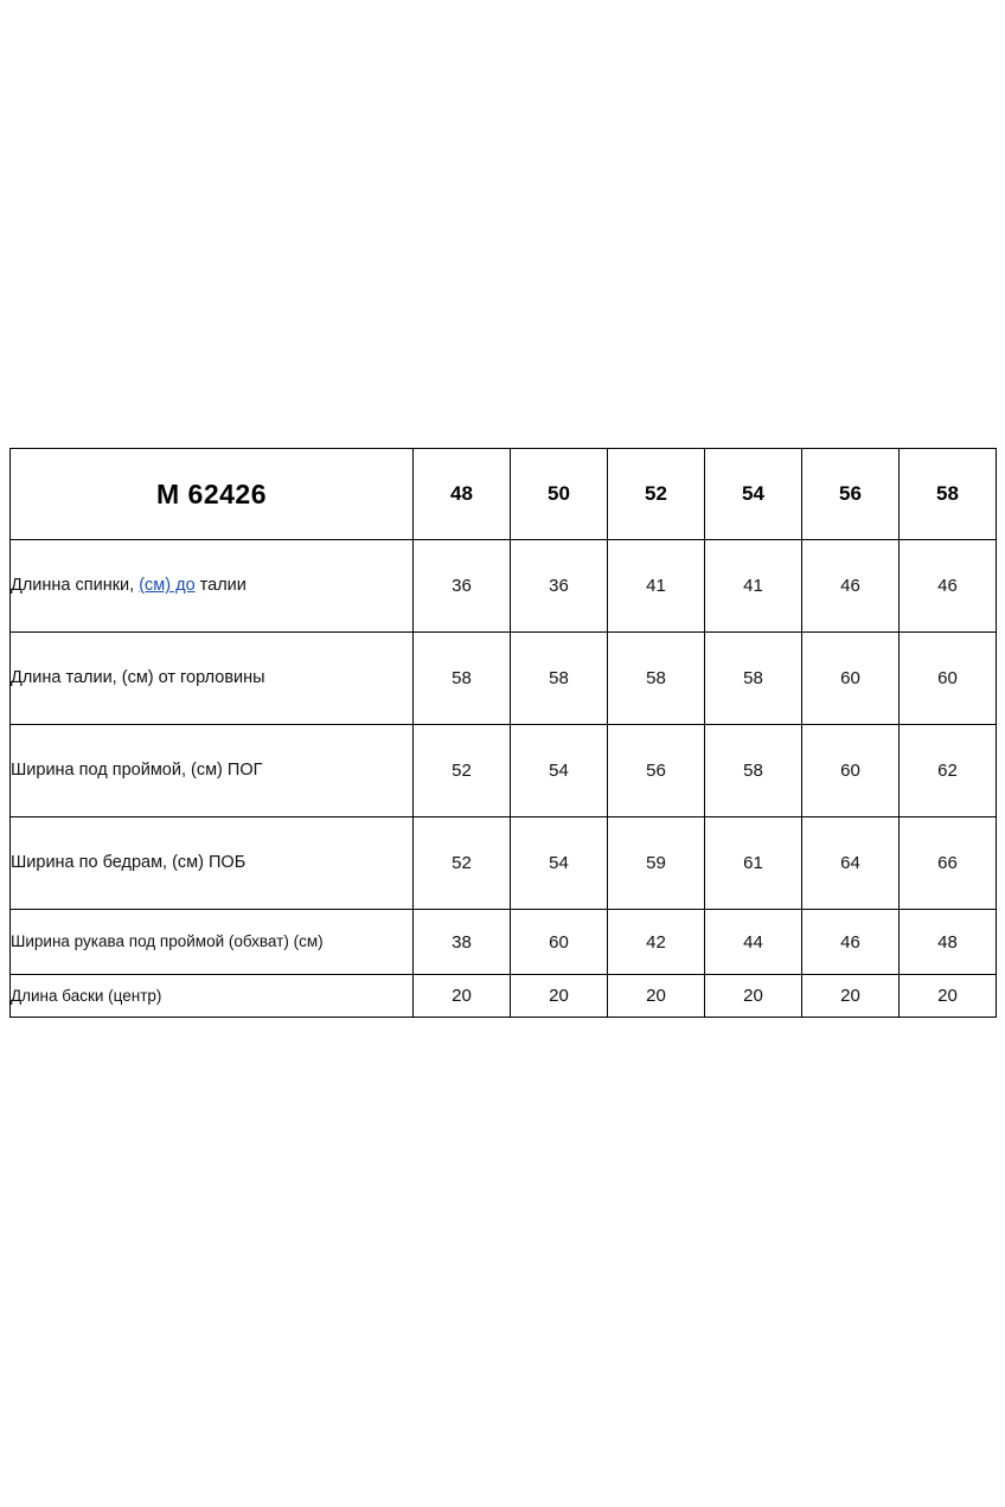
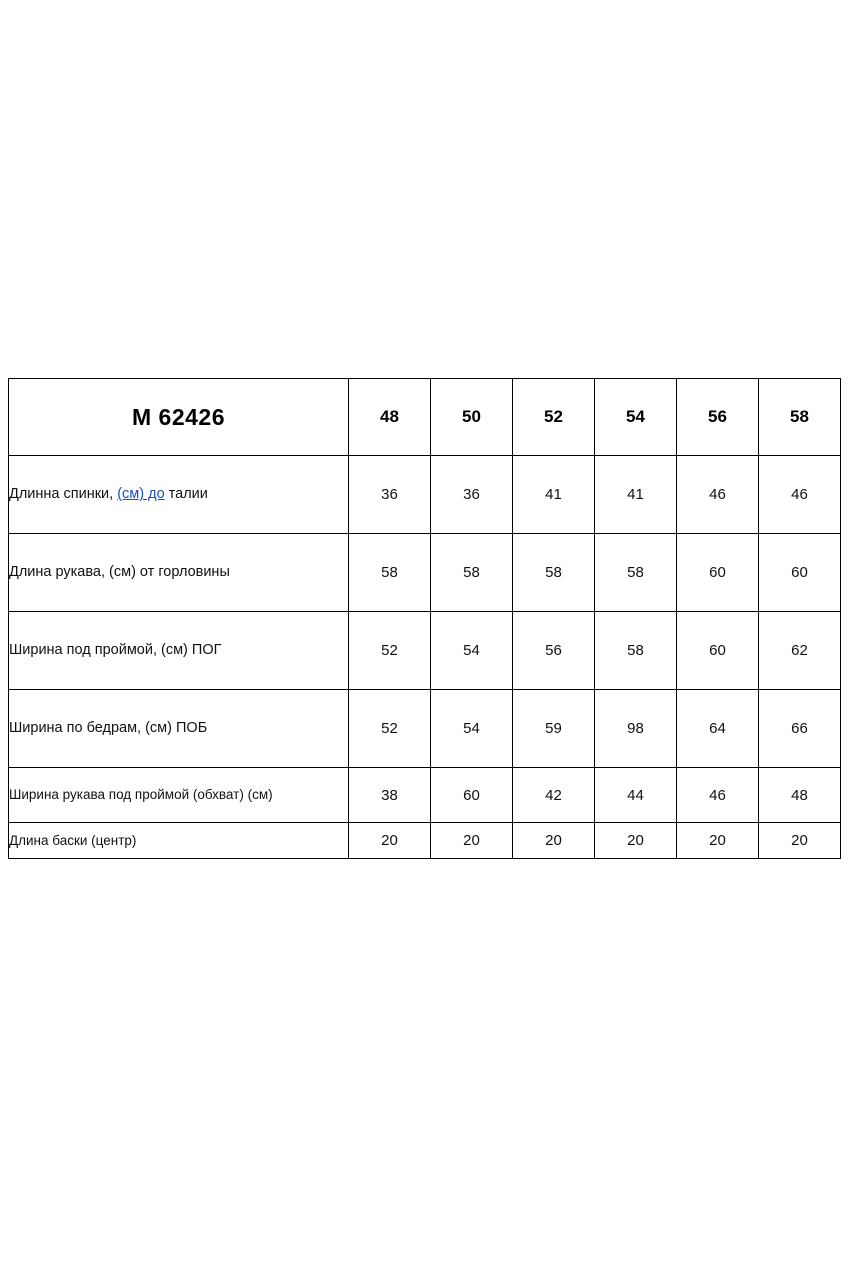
  M 62426	48	50	52	54	56	58
  Длинна спинки, (см) до талии	36	36	41	41	46	46
- Длина талии, (см) от горловины	58	58	58	58	60	60
+ Длина рукава, (см) от горловины	58	58	58	58	60	60
  Ширина под проймой, (см) ПОГ	52	54	56	58	60	62
- Ширина по бедрам, (см) ПОБ	52	54	59	61	64	66
+ Ширина по бедрам, (см) ПОБ	52	54	59	98	64	66
  Ширина рукава под проймой (обхват) (см)	38	60	42	44	46	48
  Длина баски (центр)	20	20	20	20	20	20
